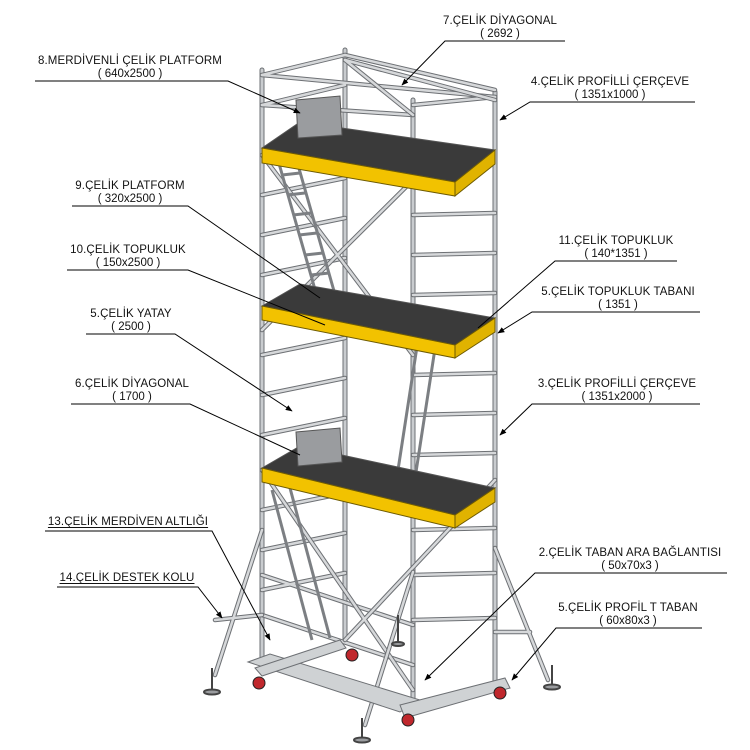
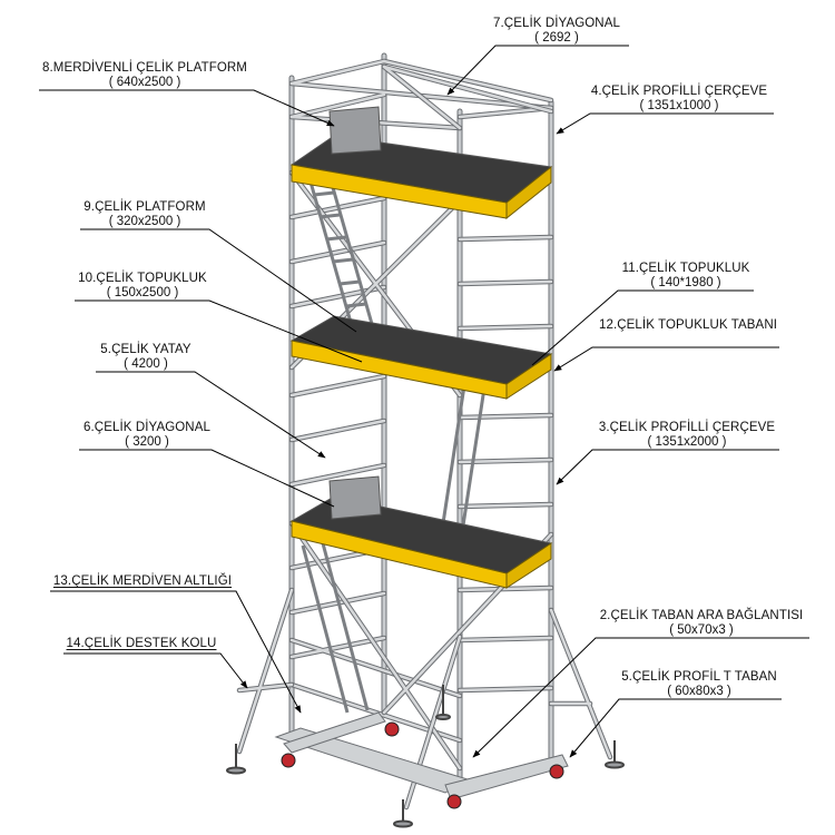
  7.ÇELİK DİYAGONAL
  ( 2692 )
  8.MERDİVENLİ ÇELİK PLATFORM
  ( 640x2500 )
  4.ÇELİK PROFİLLİ ÇERÇEVE
  ( 1351x1000 )
  9.ÇELİK PLATFORM
  ( 320x2500 )
  10.ÇELİK TOPUKLUK
  ( 150x2500 )
  11.ÇELİK TOPUKLUK
- ( 140*1351 )
+ ( 140*1980 )
- 5.ÇELİK TOPUKLUK TABANI
+ 12.ÇELİK TOPUKLUK TABANI
- ( 1351 )
  5.ÇELİK YATAY
- ( 2500 )
+ ( 4200 )
  3.ÇELİK PROFİLLİ ÇERÇEVE
  ( 1351x2000 )
  6.ÇELİK DİYAGONAL
- ( 1700 )
+ ( 3200 )
  13.ÇELİK MERDİVEN ALTLIĞI
  2.ÇELİK TABAN ARA BAĞLANTISI
  ( 50x70x3 )
  14.ÇELİK DESTEK KOLU
  5.ÇELİK PROFİL T TABAN
  ( 60x80x3 )
